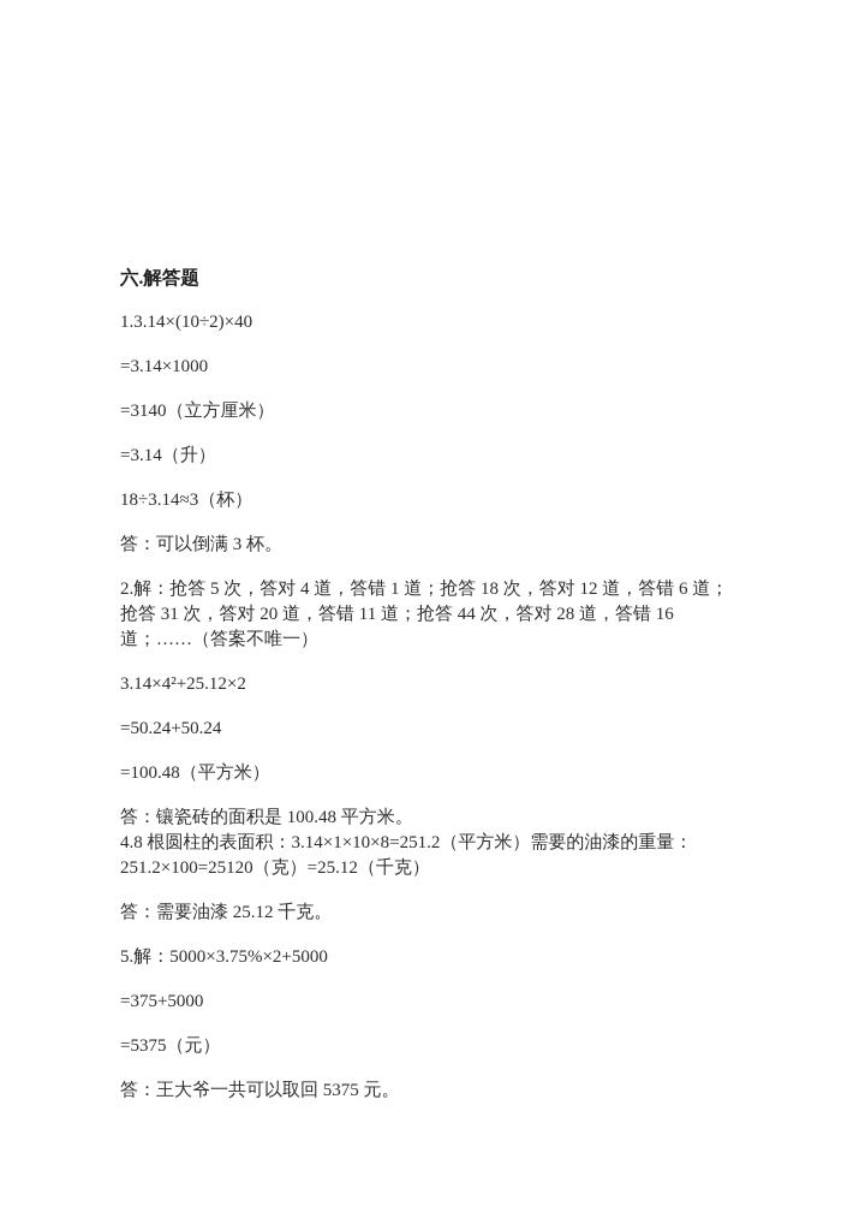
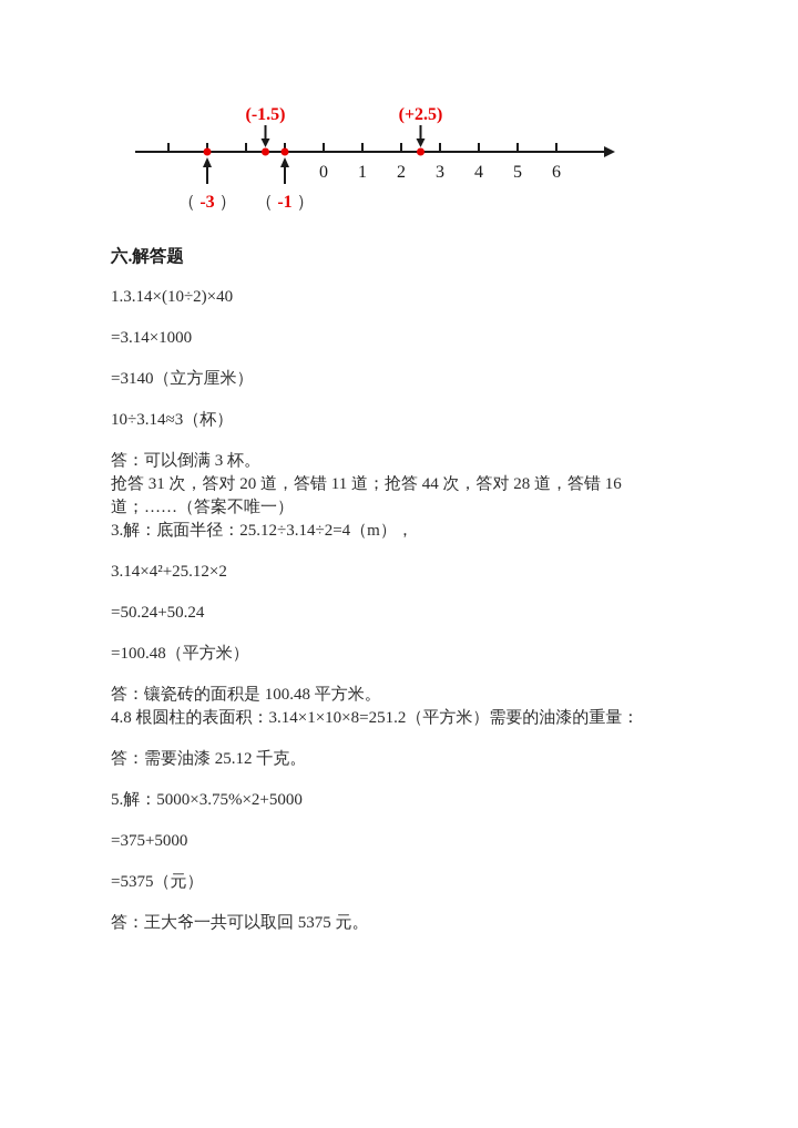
+ 0
+ 1
+ 2
+ 3
+ 4
+ 5
+ 6
+ (-1.5)
+ (+2.5)
+ （ -3 ）
+ （ -1 ）
  六.解答题
  1.3.14×(10÷2)×40
  =3.14×1000
  =3140（立方厘米）
- =3.14（升）
- 18÷3.14≈3（杯）
+ 10÷3.14≈3（杯）
  答：可以倒满 3 杯。
- 2.解：抢答 5 次，答对 4 道，答错 1 道；抢答 18 次，答对 12 道，答错 6 道；
  抢答 31 次，答对 20 道，答错 11 道；抢答 44 次，答对 28 道，答错 16
  道；……（答案不唯一）
+ 3.解：底面半径：25.12÷3.14÷2=4（m），
  3.14×4²+25.12×2
  =50.24+50.24
  =100.48（平方米）
  答：镶瓷砖的面积是 100.48 平方米。
  4.8 根圆柱的表面积：3.14×1×10×8=251.2（平方米）需要的油漆的重量：
- 251.2×100=25120（克）=25.12（千克）
  答：需要油漆 25.12 千克。
  5.解：5000×3.75%×2+5000
  =375+5000
  =5375（元）
  答：王大爷一共可以取回 5375 元。
